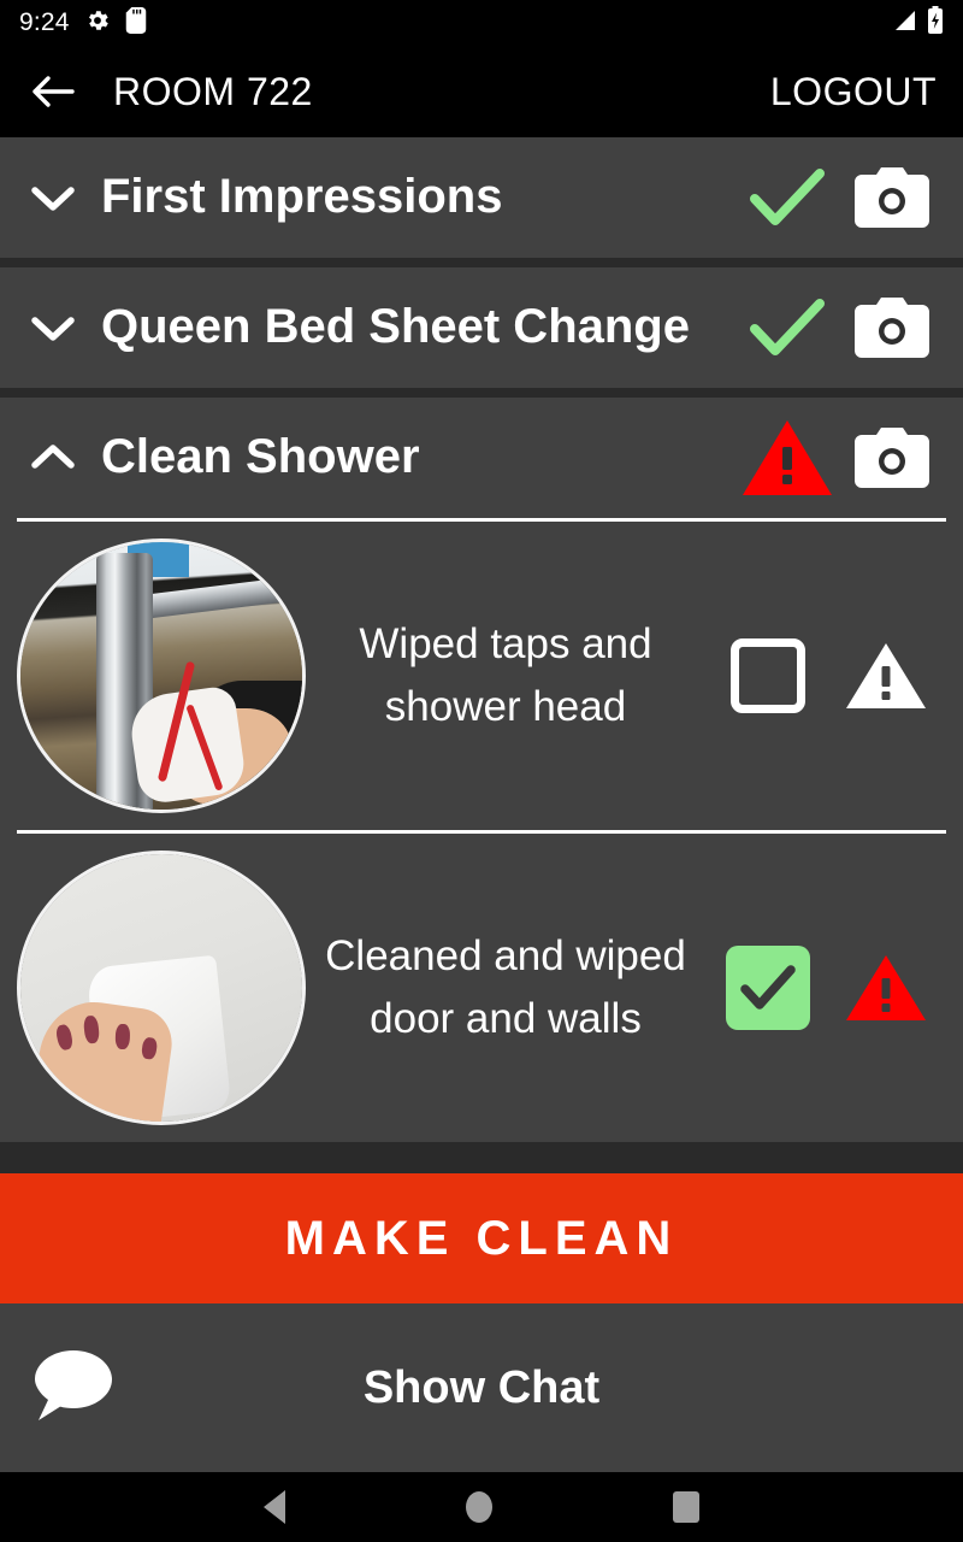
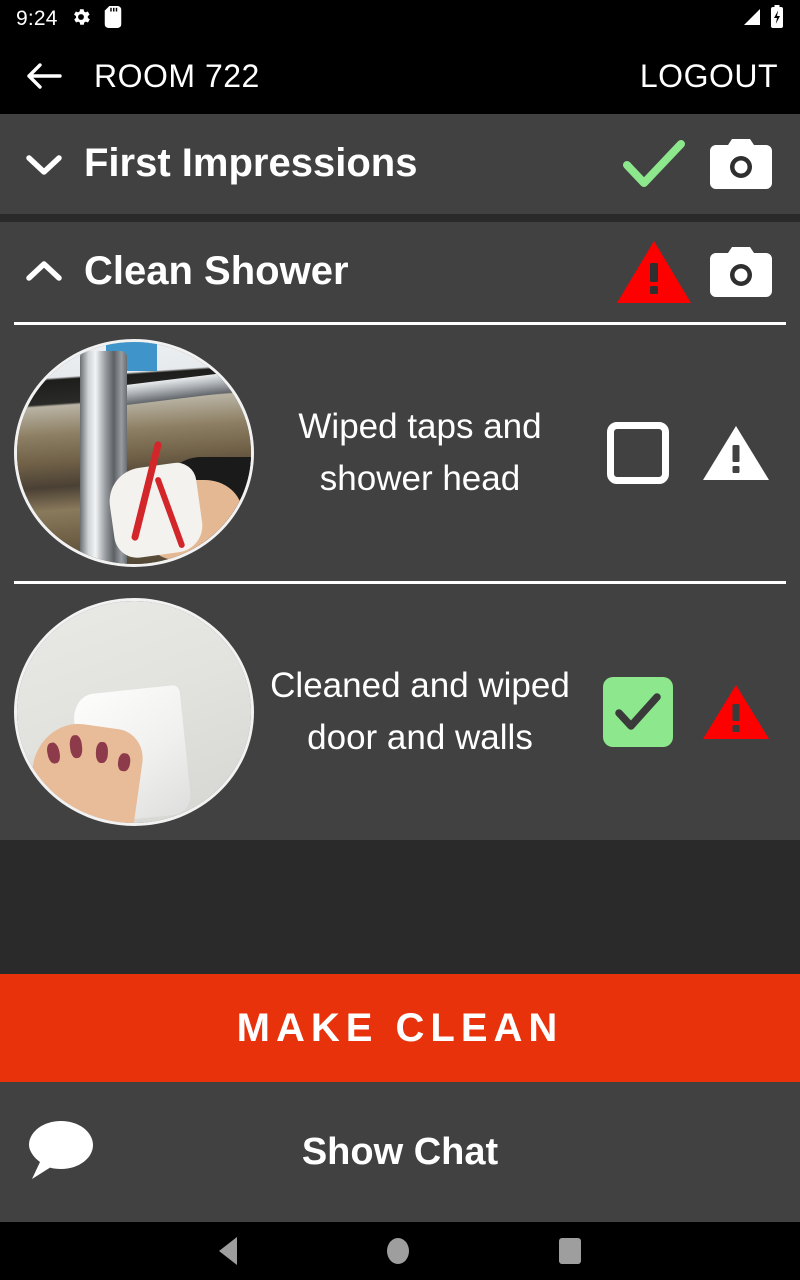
  9:24
  ROOM 722
  LOGOUT
  First Impressions
- Queen Bed Sheet Change
  Clean Shower
  Wiped taps and shower head
  Cleaned and wiped door and walls
  MAKE CLEAN
  Show Chat
